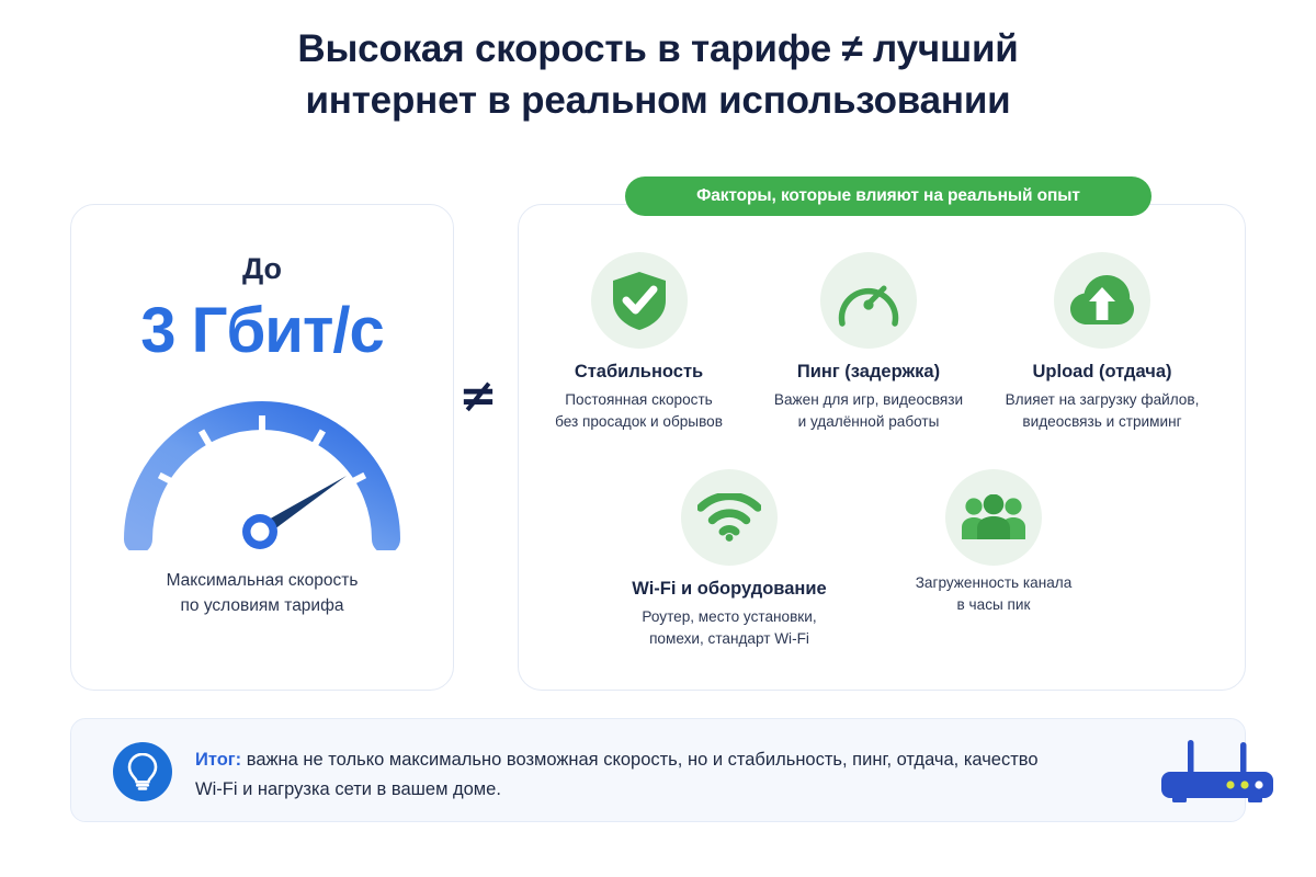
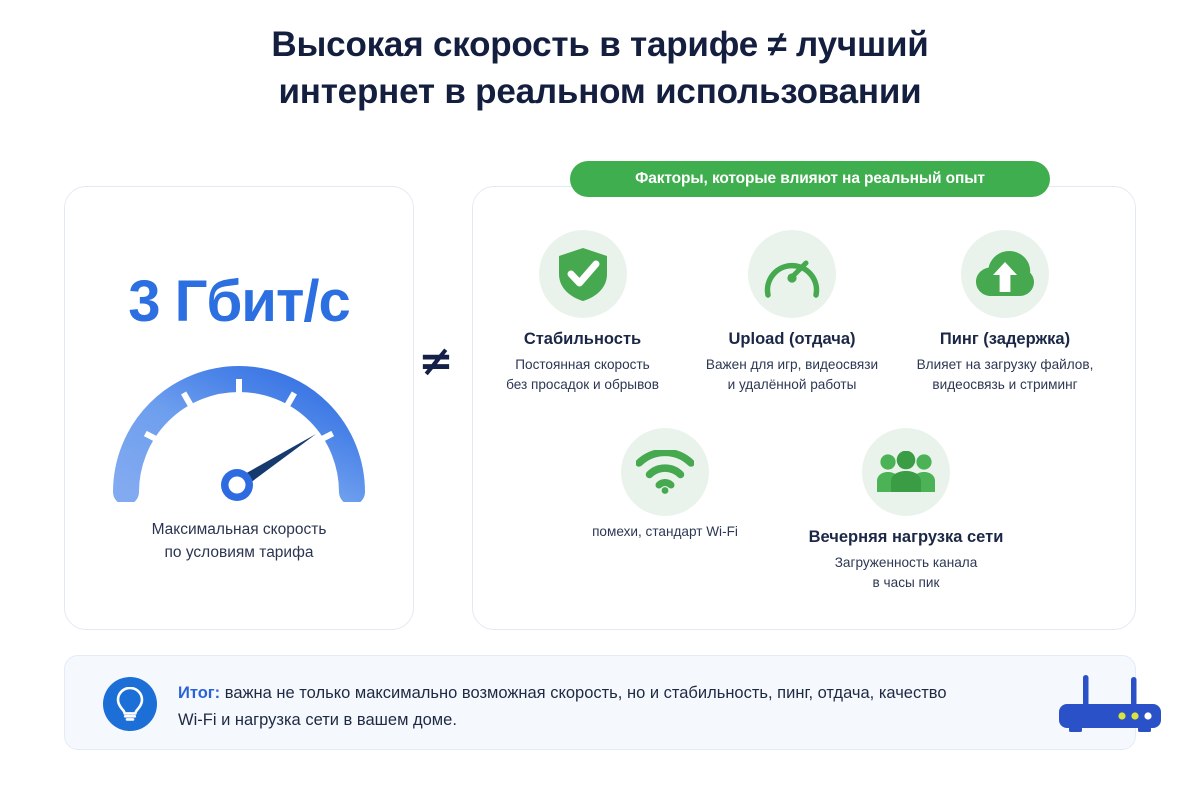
  Высокая скорость в тарифе ≠ лучший
  интернет в реальном использовании
- До
  3 Гбит/с
  Максимальная скорость
  по условиям тарифа
  ≠
  Факторы, которые влияют на реальный опыт
  Стабильность
  Постоянная скорость
  без просадок и обрывов
- Пинг (задержка)
+ Upload (отдача)
  Важен для игр, видеосвязи
  и удалённой работы
- Upload (отдача)
+ Пинг (задержка)
  Влияет на загрузку файлов,
  видеосвязь и стриминг
- Wi-Fi и оборудование
- Роутер, место установки,
  помехи, стандарт Wi-Fi
+ Вечерняя нагрузка сети
  Загруженность канала
  в часы пик
  Итог: важна не только максимально возможная скорость, но и стабильность, пинг, отдача, качество Wi-Fi и нагрузка сети в вашем доме.
